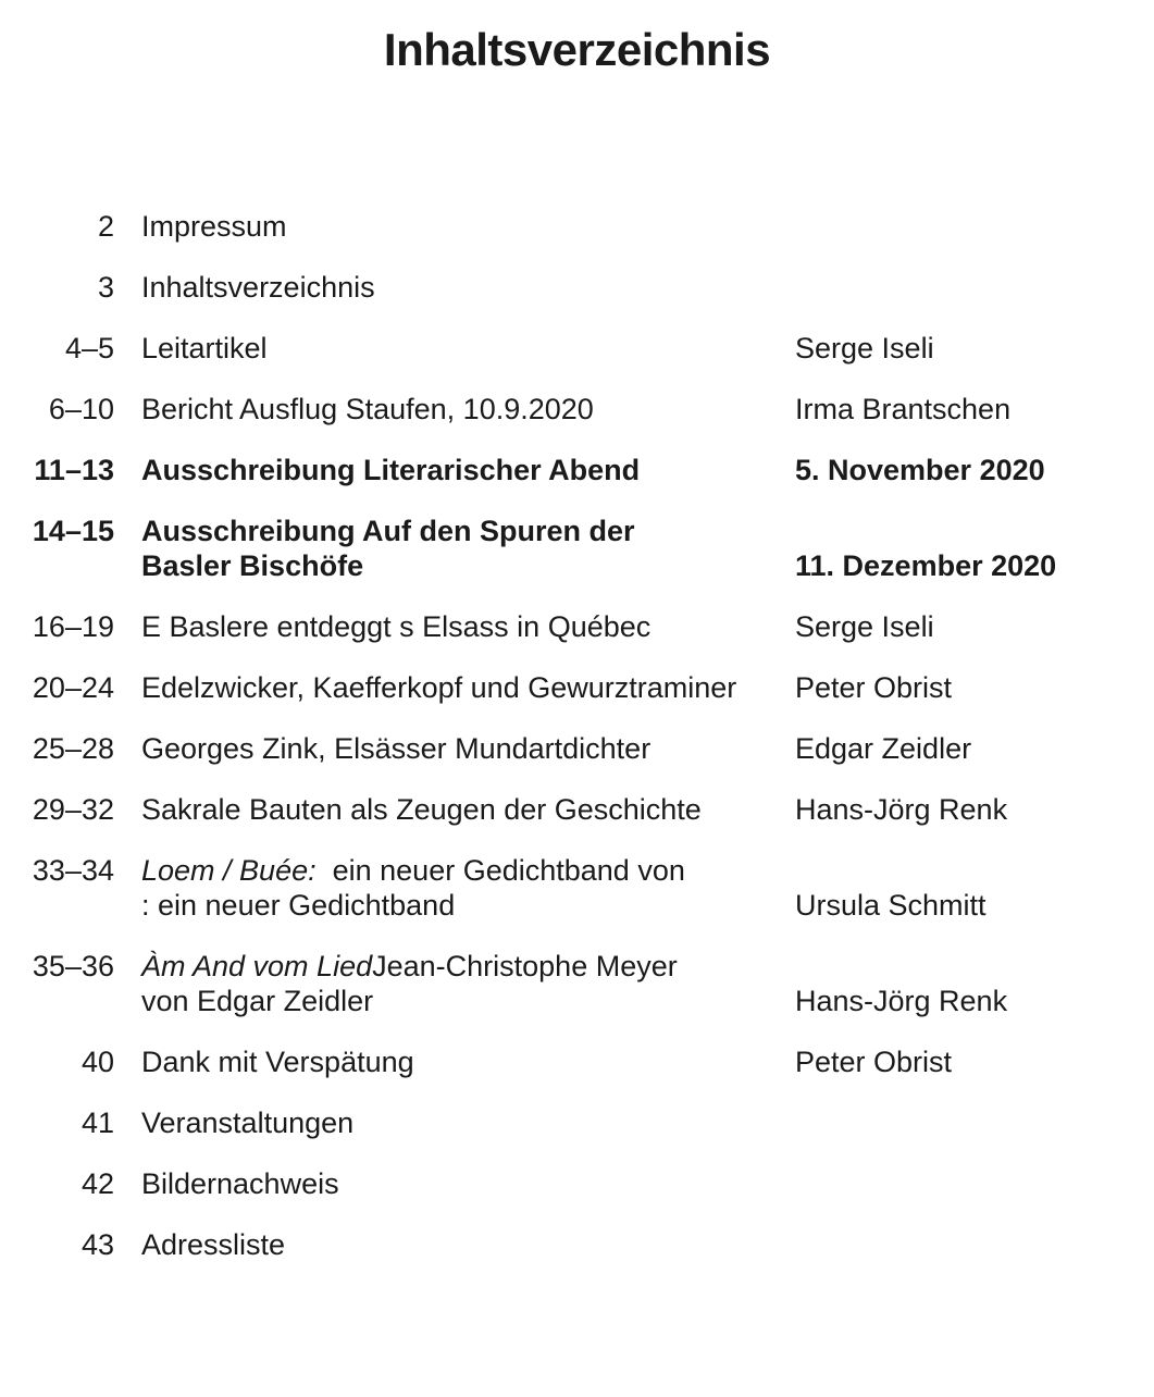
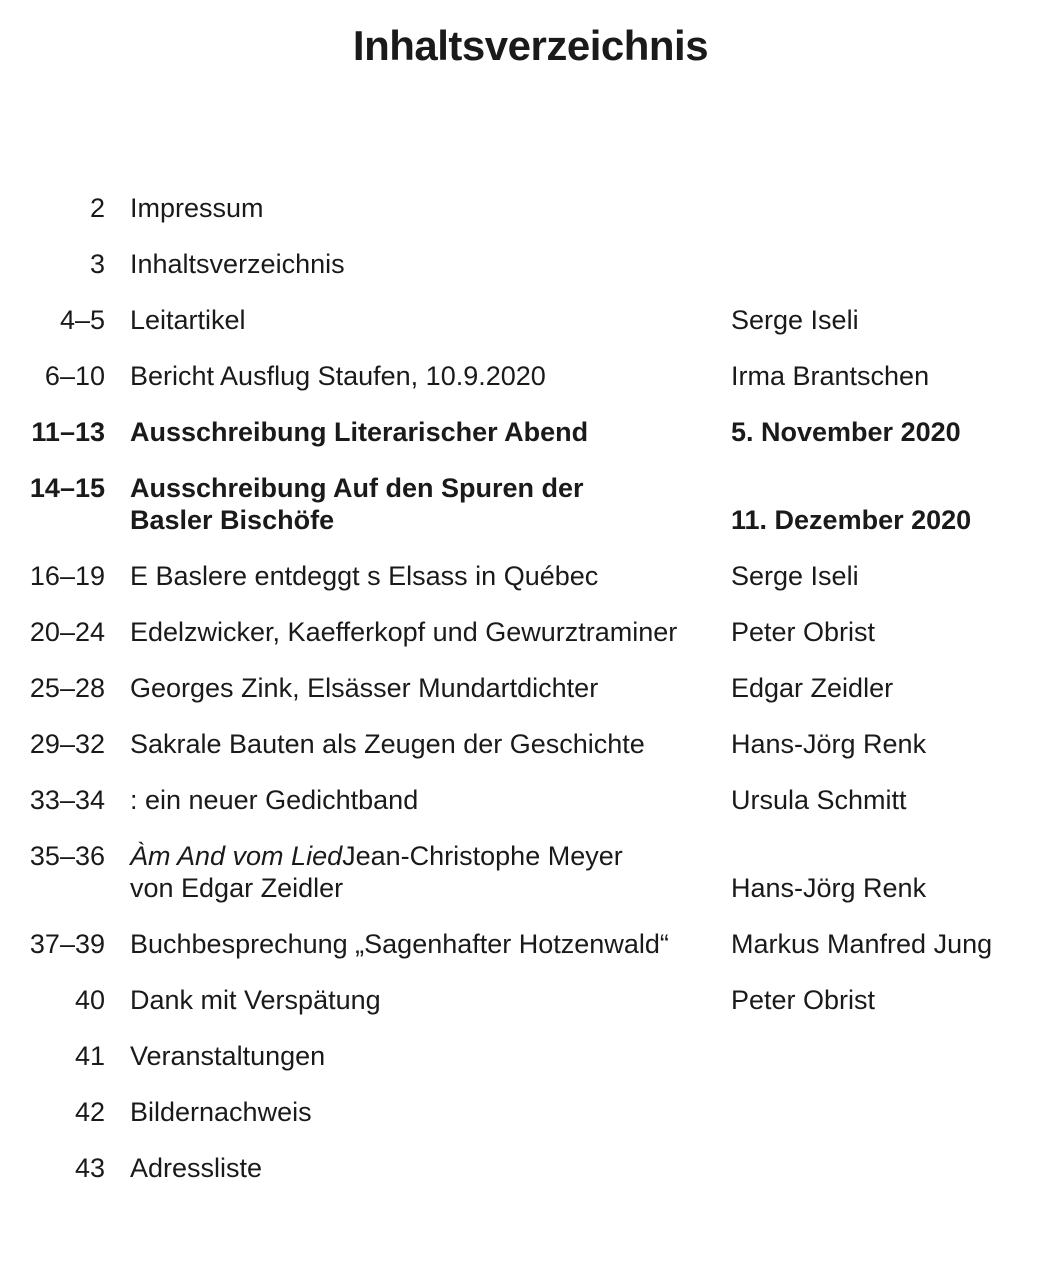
  Inhaltsverzeichnis
  2
  Impressum
  3
  Inhaltsverzeichnis
  4–5
  Leitartikel
  Serge Iseli
  6–10
  Bericht Ausflug Staufen, 10.9.2020
  Irma Brantschen
  11–13
  Ausschreibung Literarischer Abend
  5. November 2020
  14–15
  Ausschreibung Auf den Spuren der
  Basler Bischöfe
  11. Dezember 2020
  16–19
  E Baslere entdeggt s Elsass in Québec
  Serge Iseli
  20–24
  Edelzwicker, Kaefferkopf und Gewurztraminer
  Peter Obrist
  25–28
  Georges Zink, Elsässer Mundartdichter
  Edgar Zeidler
  29–32
  Sakrale Bauten als Zeugen der Geschichte
  Hans-Jörg Renk
  33–34
- Loem / Buée: ein neuer Gedichtband von
  : ein neuer Gedichtband
  Ursula Schmitt
  35–36
  Àm And vom LiedJean-Christophe Meyer
  von Edgar Zeidler
  Hans-Jörg Renk
+ 37–39
+ Buchbesprechung „Sagenhafter Hotzenwald“
+ Markus Manfred Jung
  40
  Dank mit Verspätung
  Peter Obrist
  41
  Veranstaltungen
  42
  Bildernachweis
  43
  Adressliste
